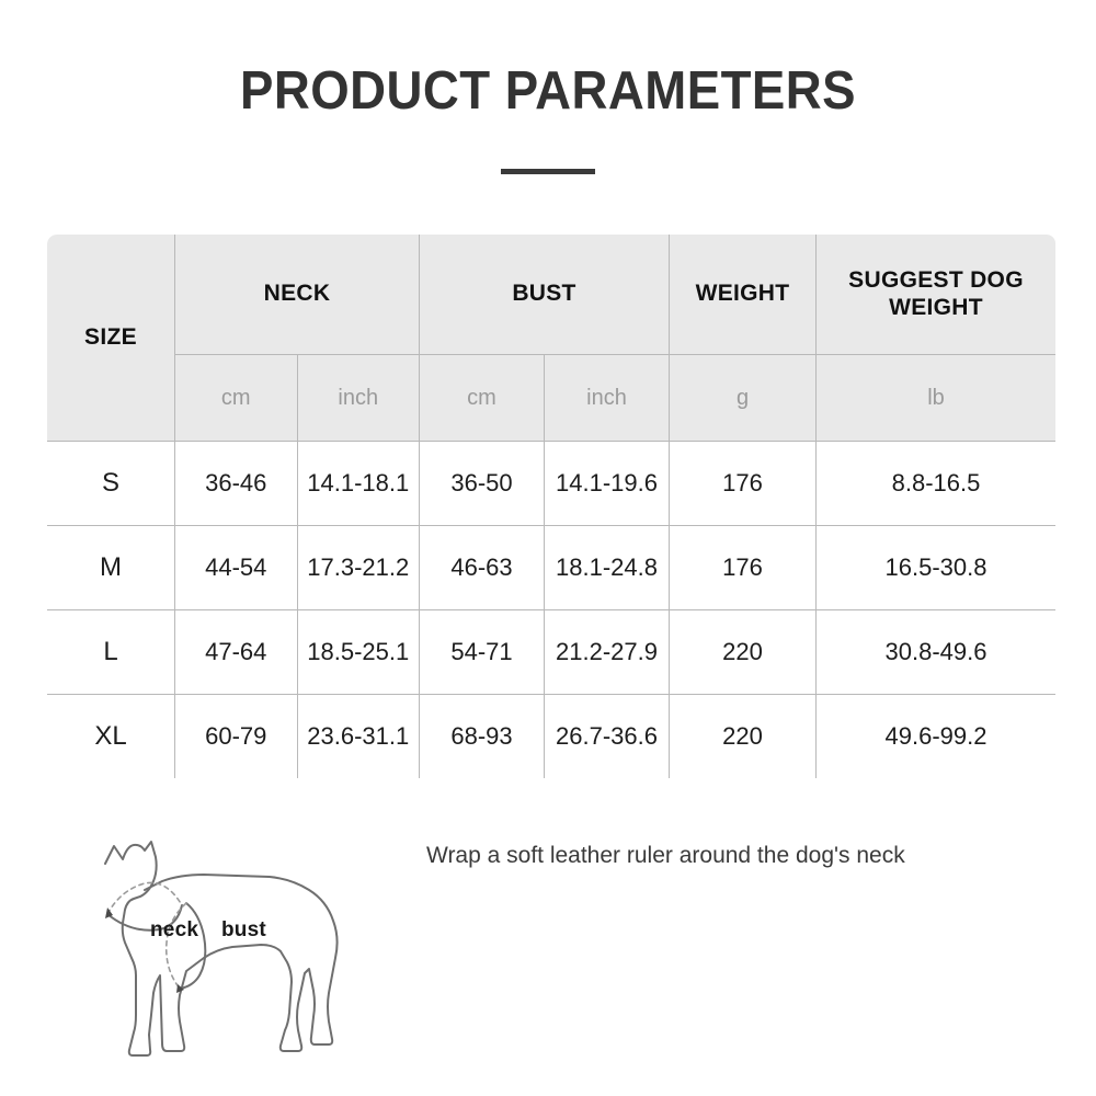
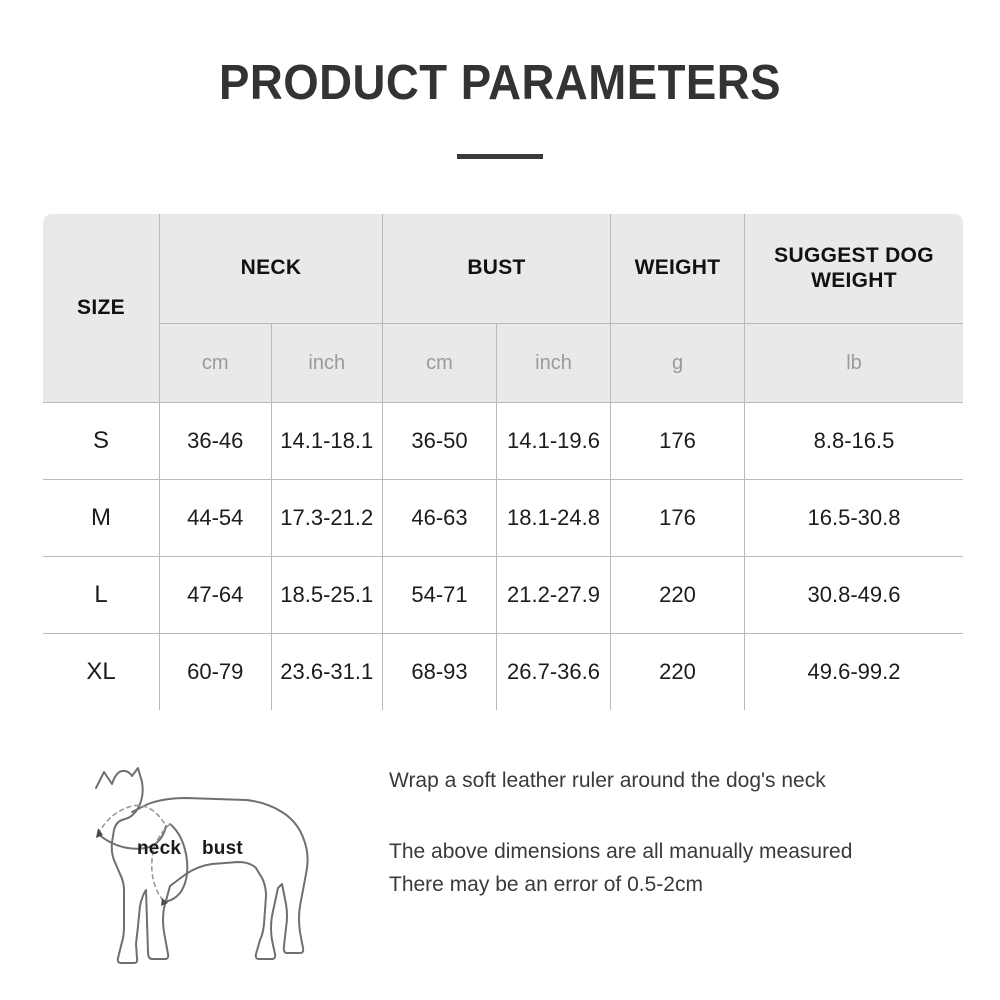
  PRODUCT PARAMETERS
  SIZE	NECK	BUST	WEIGHT	SUGGEST DOG WEIGHT
  cm	inch	cm	inch	g	lb
  S	36-46	14.1-18.1	36-50	14.1-19.6	176	8.8-16.5
  M	44-54	17.3-21.2	46-63	18.1-24.8	176	16.5-30.8
  L	47-64	18.5-25.1	54-71	21.2-27.9	220	30.8-49.6
  XL	60-79	23.6-31.1	68-93	26.7-36.6	220	49.6-99.2
  neck
  bust
  Wrap a soft leather ruler around the dog's neck
+ The above dimensions are all manually measured
+ There may be an error of 0.5-2cm
